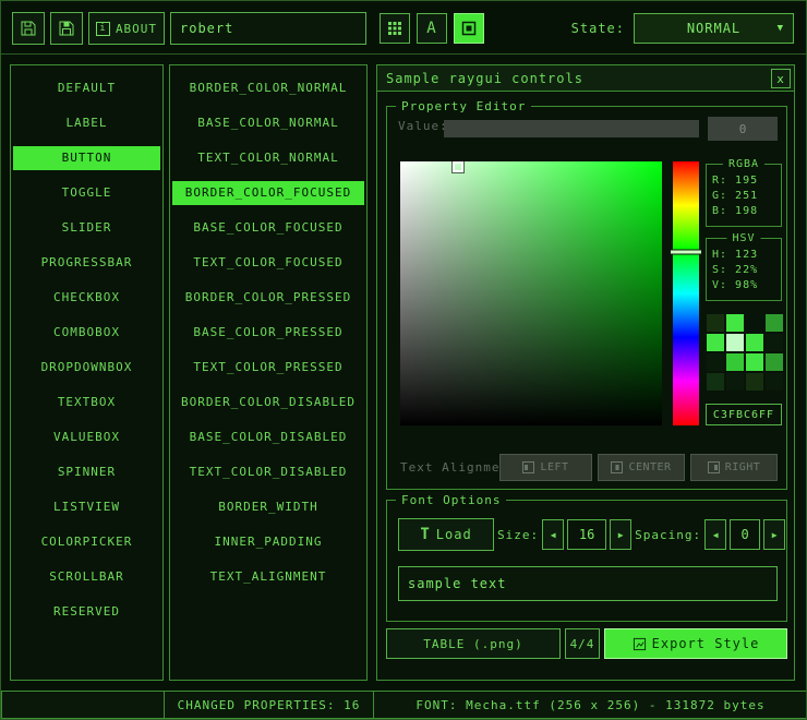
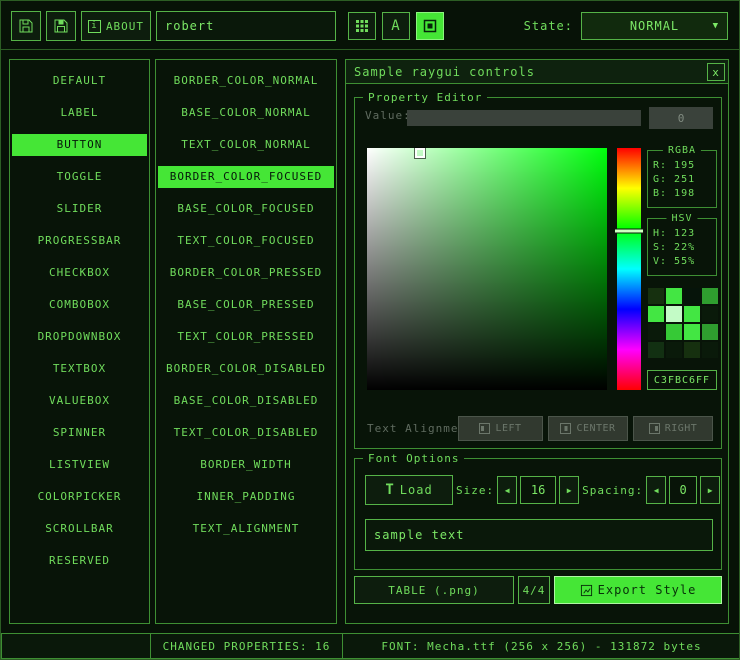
  i
  ABOUT
  robert
  A
  State:
  NORMAL
  ▼
  DEFAULT
  LABEL
  BUTTON
  TOGGLE
  SLIDER
  PROGRESSBAR
  CHECKBOX
  COMBOBOX
  DROPDOWNBOX
  TEXTBOX
  VALUEBOX
  SPINNER
  LISTVIEW
  COLORPICKER
  SCROLLBAR
  RESERVED
  BORDER_COLOR_NORMAL
  BASE_COLOR_NORMAL
  TEXT_COLOR_NORMAL
  BORDER_COLOR_FOCUSED
  BASE_COLOR_FOCUSED
  TEXT_COLOR_FOCUSED
  BORDER_COLOR_PRESSED
  BASE_COLOR_PRESSED
  TEXT_COLOR_PRESSED
  BORDER_COLOR_DISABLED
  BASE_COLOR_DISABLED
  TEXT_COLOR_DISABLED
  BORDER_WIDTH
  INNER_PADDING
  TEXT_ALIGNMENT
  Sample raygui controls
  x
  Property Editor
  Value
  0
  RGBA
  R: 195
  G: 251
  B: 198
  HSV
  H: 123
  S: 22%
- V: 98%
+ V: 55%
  C3FBC6FF
  Text Alignme
  LEFT
  CENTER
  RIGHT
  Font Options
  T
  Load
  Size:
  ◀
  16
  ▶
  Spacing:
  ◀
  0
  ▶
  sample text
  TABLE (.png)
  4/4
  Export Style
  CHANGED PROPERTIES: 16
  FONT: Mecha.ttf (256 x 256) - 131872 bytes
